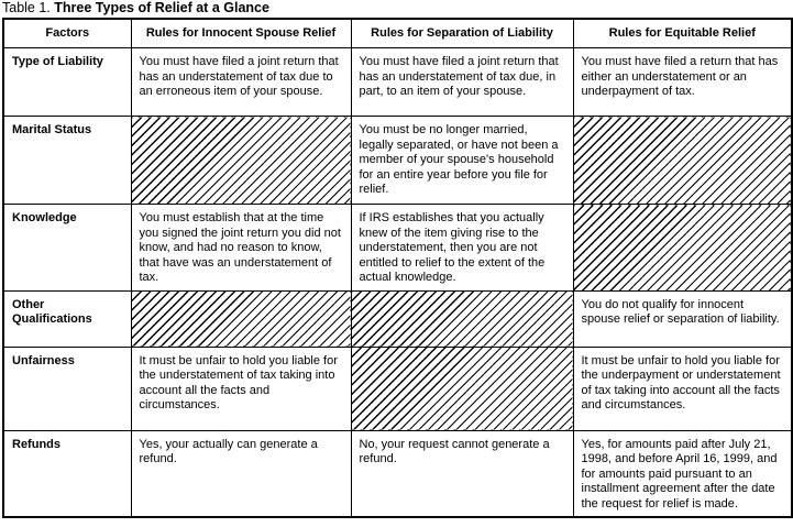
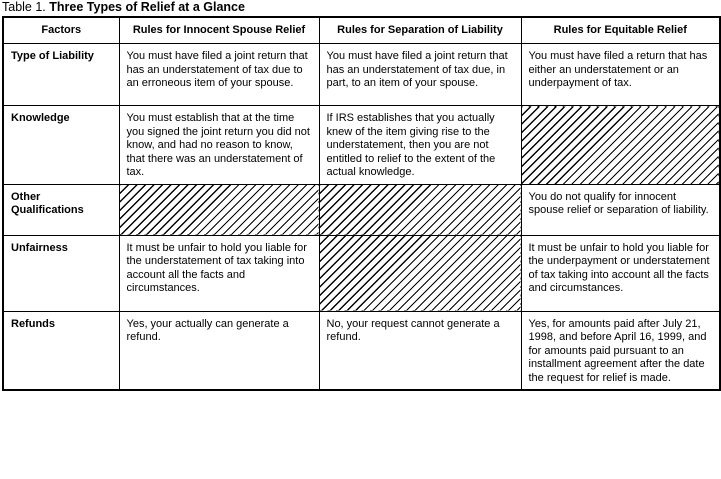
  Table 1. Three Types of Relief at a Glance
  Factors	Rules for Innocent Spouse Relief	Rules for Separation of Liability	Rules for Equitable Relief
  Type of Liability	You must have filed a joint return that has an understatement of tax due to an erroneous item of your spouse.	You must have filed a joint return that has an understatement of tax due, in part, to an item of your spouse.	You must have filed a return that has either an understatement or an underpayment of tax.
- Marital Status		You must be no longer married, legally separated, or have not been a member of your spouse's household for an entire year before you file for relief.
- Knowledge	You must establish that at the time you signed the joint return you did not know, and had no reason to know, that have was an understatement of tax.	If IRS establishes that you actually knew of the item giving rise to the understatement, then you are not entitled to relief to the extent of the actual knowledge.
+ Knowledge	You must establish that at the time you signed the joint return you did not know, and had no reason to know, that there was an understatement of tax.	If IRS establishes that you actually knew of the item giving rise to the understatement, then you are not entitled to relief to the extent of the actual knowledge.
  Other Qualifications			You do not qualify for innocent spouse relief or separation of liability.
  Unfairness	It must be unfair to hold you liable for the understatement of tax taking into account all the facts and circumstances.		It must be unfair to hold you liable for the underpayment or understatement of tax taking into account all the facts and circumstances.
  Refunds	Yes, your actually can generate a refund.	No, your request cannot generate a refund.	Yes, for amounts paid after July 21, 1998, and before April 16, 1999, and for amounts paid pursuant to an installment agreement after the date the request for relief is made.
